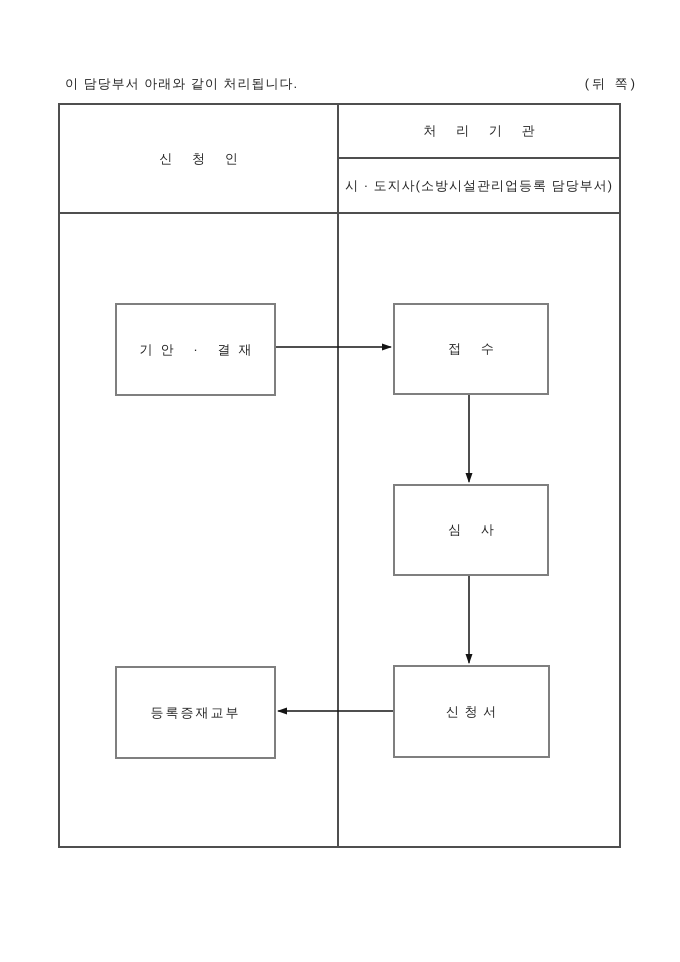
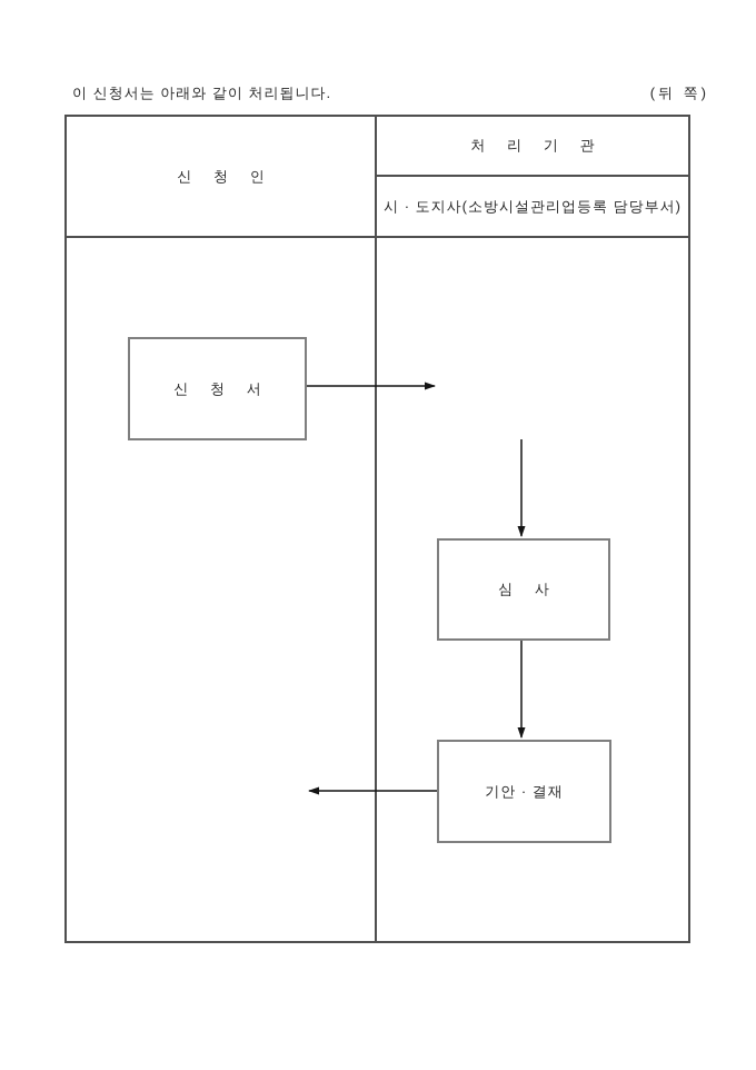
- 이 담당부서 아래와 같이 처리됩니다.
+ 이 신청서는 아래와 같이 처리됩니다.
  (뒤 쪽)
  신 청 인
  처 리 기 관
  시 · 도지사(소방시설관리업등록 담당부서)
- 기안 · 결재
+ 신 청 서
- 접 수
  심 사
- 신 청 서
+ 기안 · 결재
- 등록증재교부
